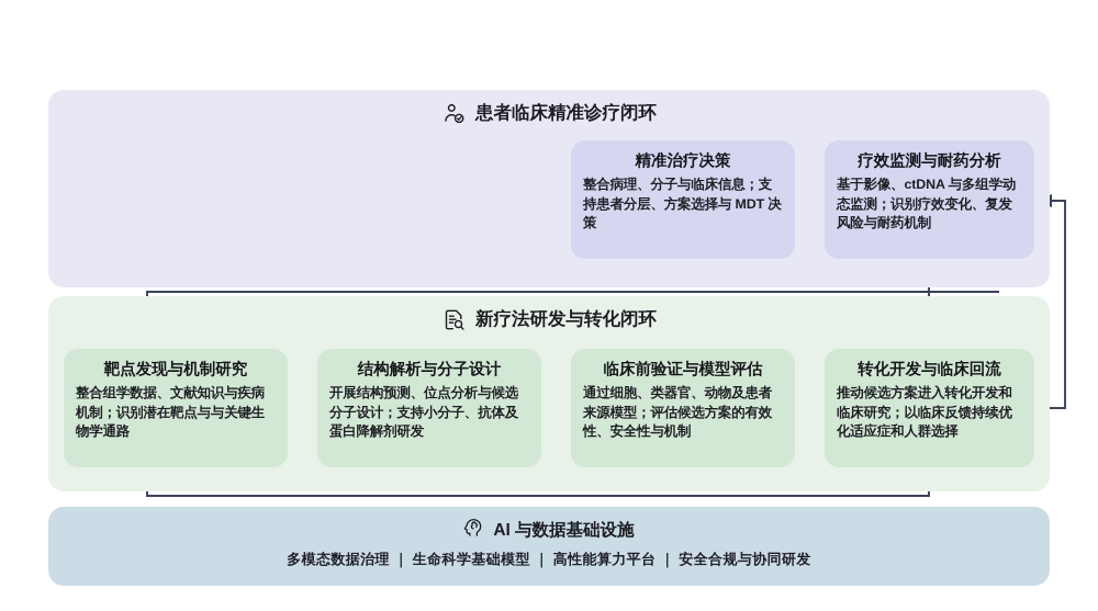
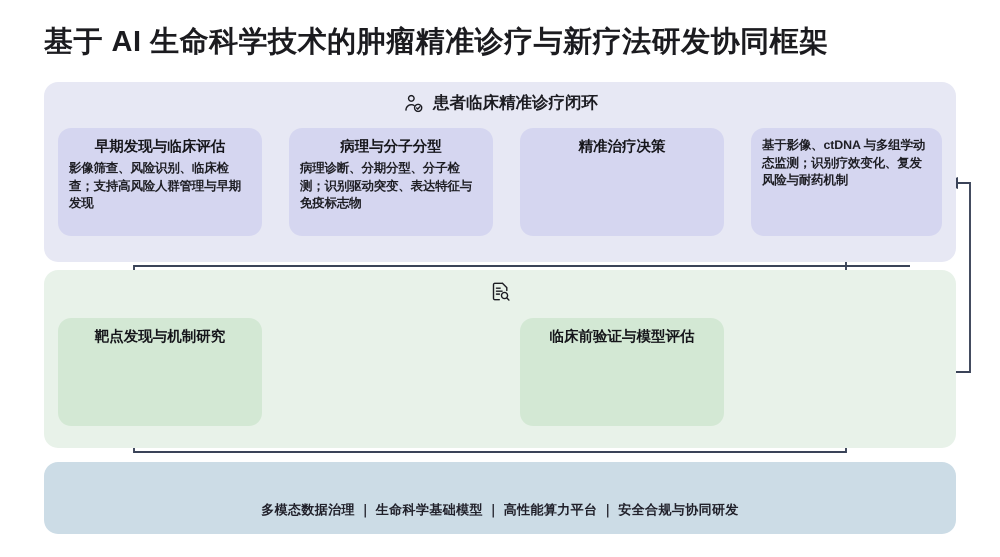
+ 基于 AI 生命科学技术的肿瘤精准诊疗与新疗法研发协同框架
  患者临床精准诊疗闭环
+ 早期发现与临床评估
+ 影像筛查、风险识别、临床检查；支持高风险人群管理与早期发现
+ 病理与分子分型
+ 病理诊断、分期分型、分子检测；识别驱动突变、表达特征与免疫标志物
  精准治疗决策
- 整合病理、分子与临床信息；支持患者分层、方案选择与 MDT 决策
- 疗效监测与耐药分析
  基于影像、ctDNA 与多组学动态监测；识别疗效变化、复发风险与耐药机制
- 新疗法研发与转化闭环
  靶点发现与机制研究
- 整合组学数据、文献知识与疾病机制；识别潜在靶点与与关键生物学通路
- 结构解析与分子设计
- 开展结构预测、位点分析与候选分子设计；支持小分子、抗体及蛋白降解剂研发
  临床前验证与模型评估
- 通过细胞、类器官、动物及患者来源模型；评估候选方案的有效性、安全性与机制
- 转化开发与临床回流
- 推动候选方案进入转化开发和临床研究；以临床反馈持续优化适应症和人群选择
- AI 与数据基础设施
  多模态数据治理 ｜ 生命科学基础模型 ｜ 高性能算力平台 ｜ 安全合规与协同研发
